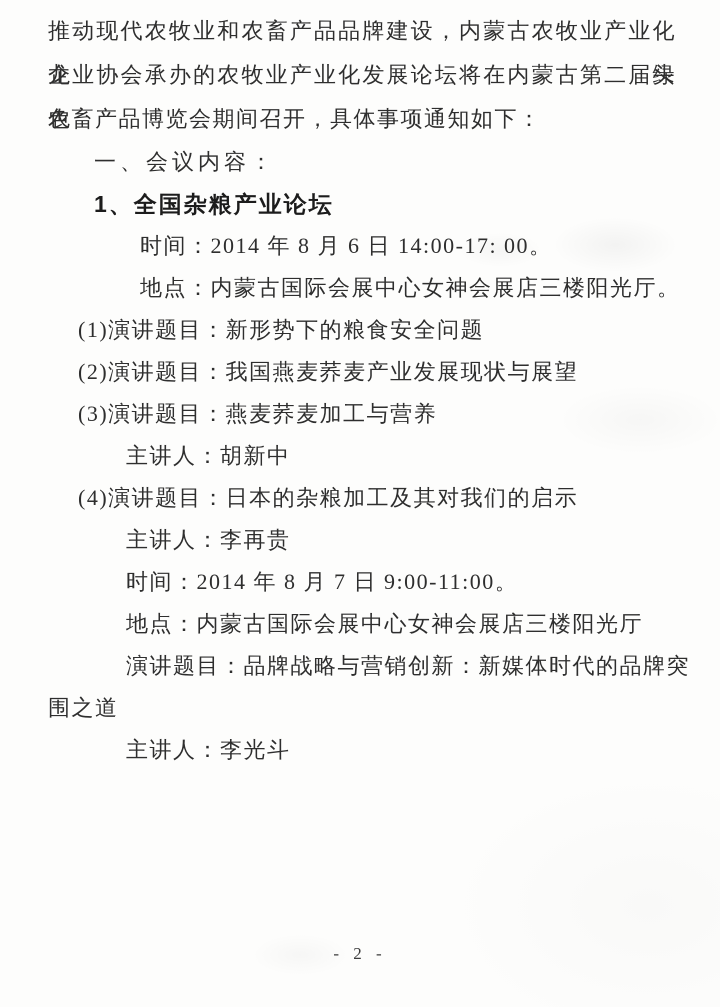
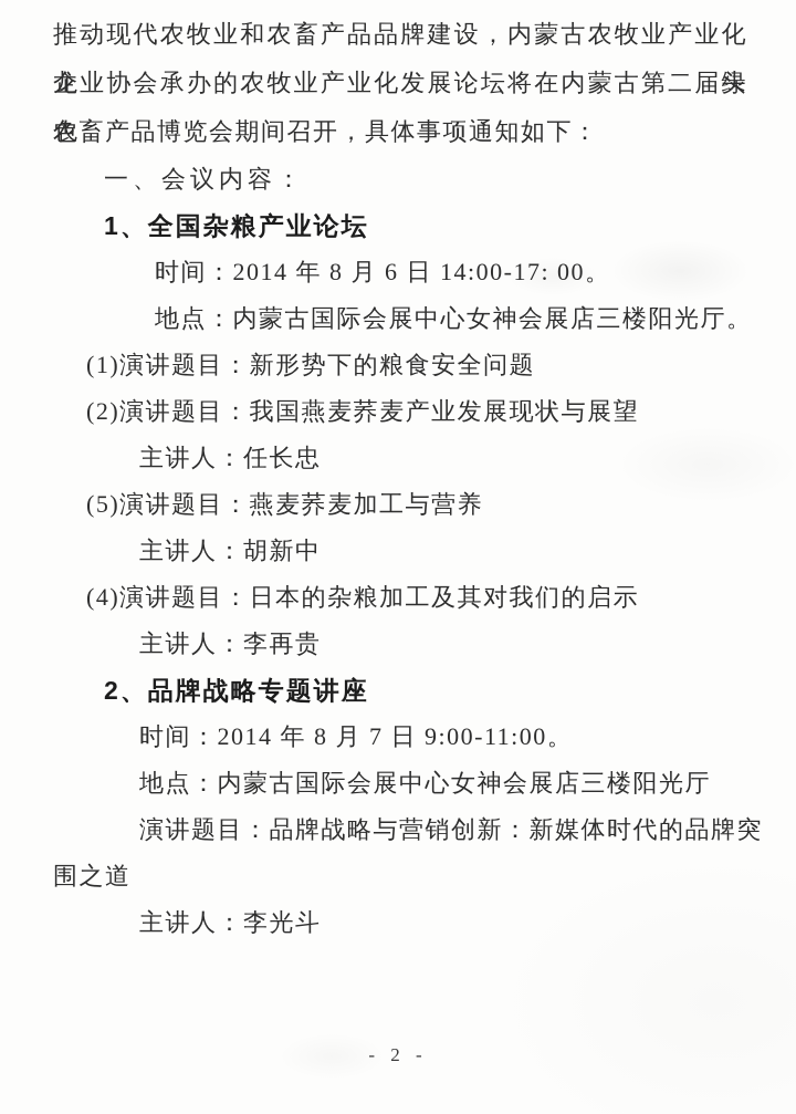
  推动现代农牧业和农畜产品品牌建设，内蒙古农牧业产业化龙头
  企业协会承办的农牧业产业化发展论坛将在内蒙古第二届绿色
  农畜产品博览会期间召开，具体事项通知如下：
  一、会议内容：
  1、全国杂粮产业论坛
  时间：2014 年 8 月 6 日 14:00-17: 00。
  地点：内蒙古国际会展中心女神会展店三楼阳光厅。
  (1)演讲题目：新形势下的粮食安全问题
  (2)演讲题目：我国燕麦荞麦产业发展现状与展望
+ 主讲人：任长忠
- (3)演讲题目：燕麦荞麦加工与营养
+ (5)演讲题目：燕麦荞麦加工与营养
  主讲人：胡新中
  (4)演讲题目：日本的杂粮加工及其对我们的启示
  主讲人：李再贵
+ 2、品牌战略专题讲座
  时间：2014 年 8 月 7 日 9:00-11:00。
  地点：内蒙古国际会展中心女神会展店三楼阳光厅
  演讲题目：品牌战略与营销创新：新媒体时代的品牌突
  围之道
  主讲人：李光斗
  - 2 -
